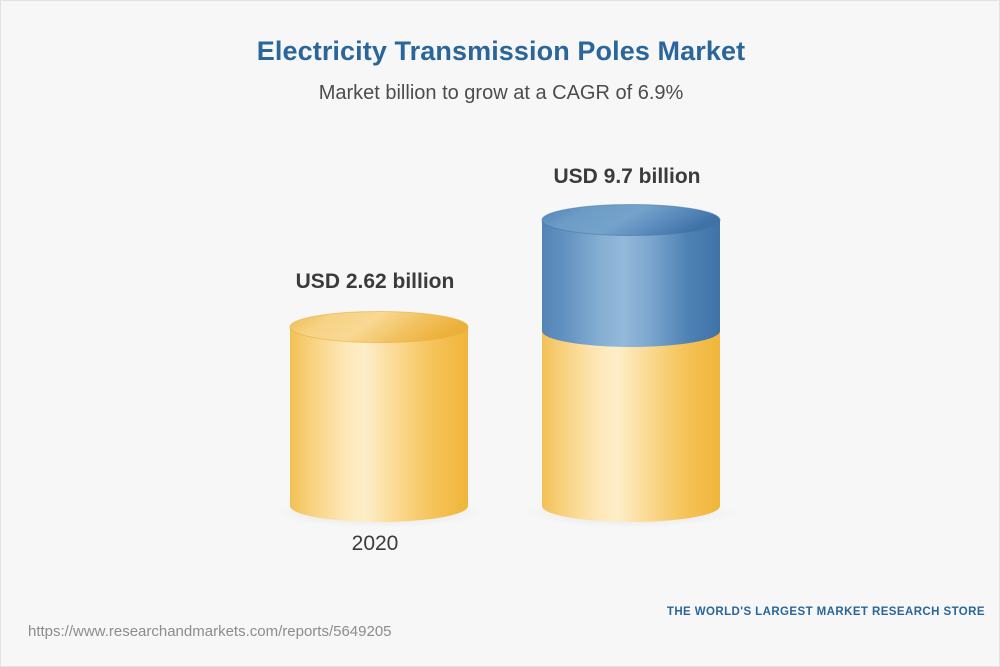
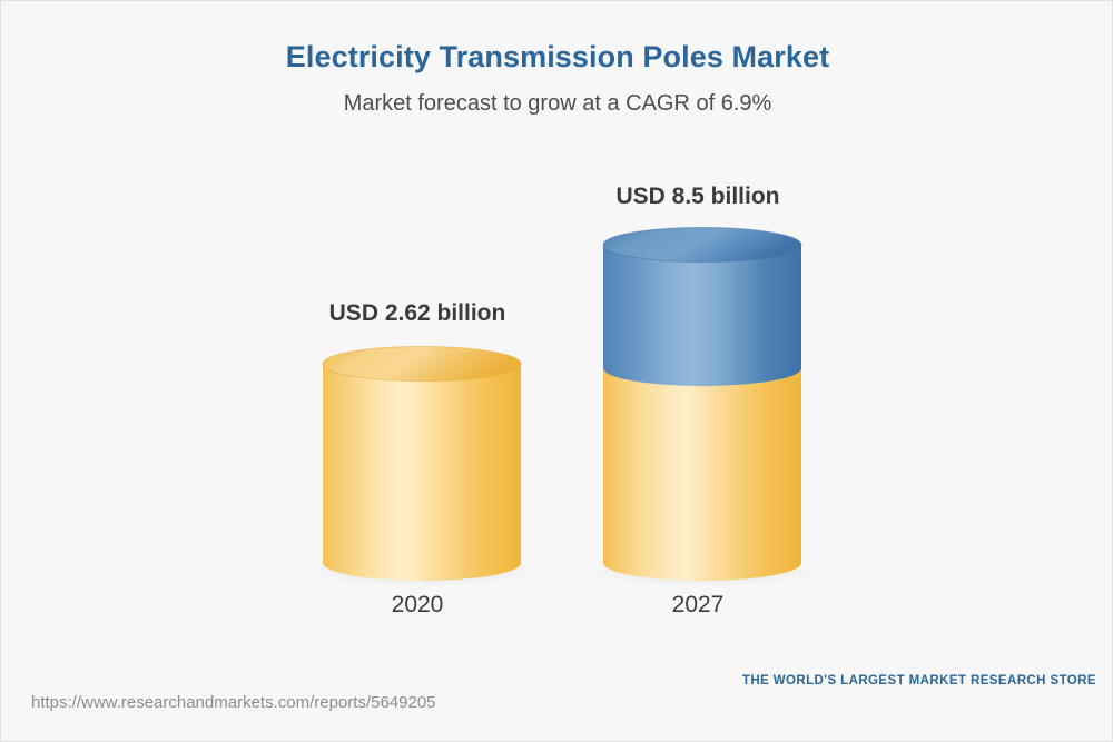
  Electricity Transmission Poles Market
- Market billion to grow at a CAGR of 6.9%
+ Market forecast to grow at a CAGR of 6.9%
  USD 2.62 billion
- USD 9.7 billion
+ USD 8.5 billion
  2020
+ 2027
  https://www.researchandmarkets.com/reports/5649205
  THE WORLD'S LARGEST MARKET RESEARCH STORE
